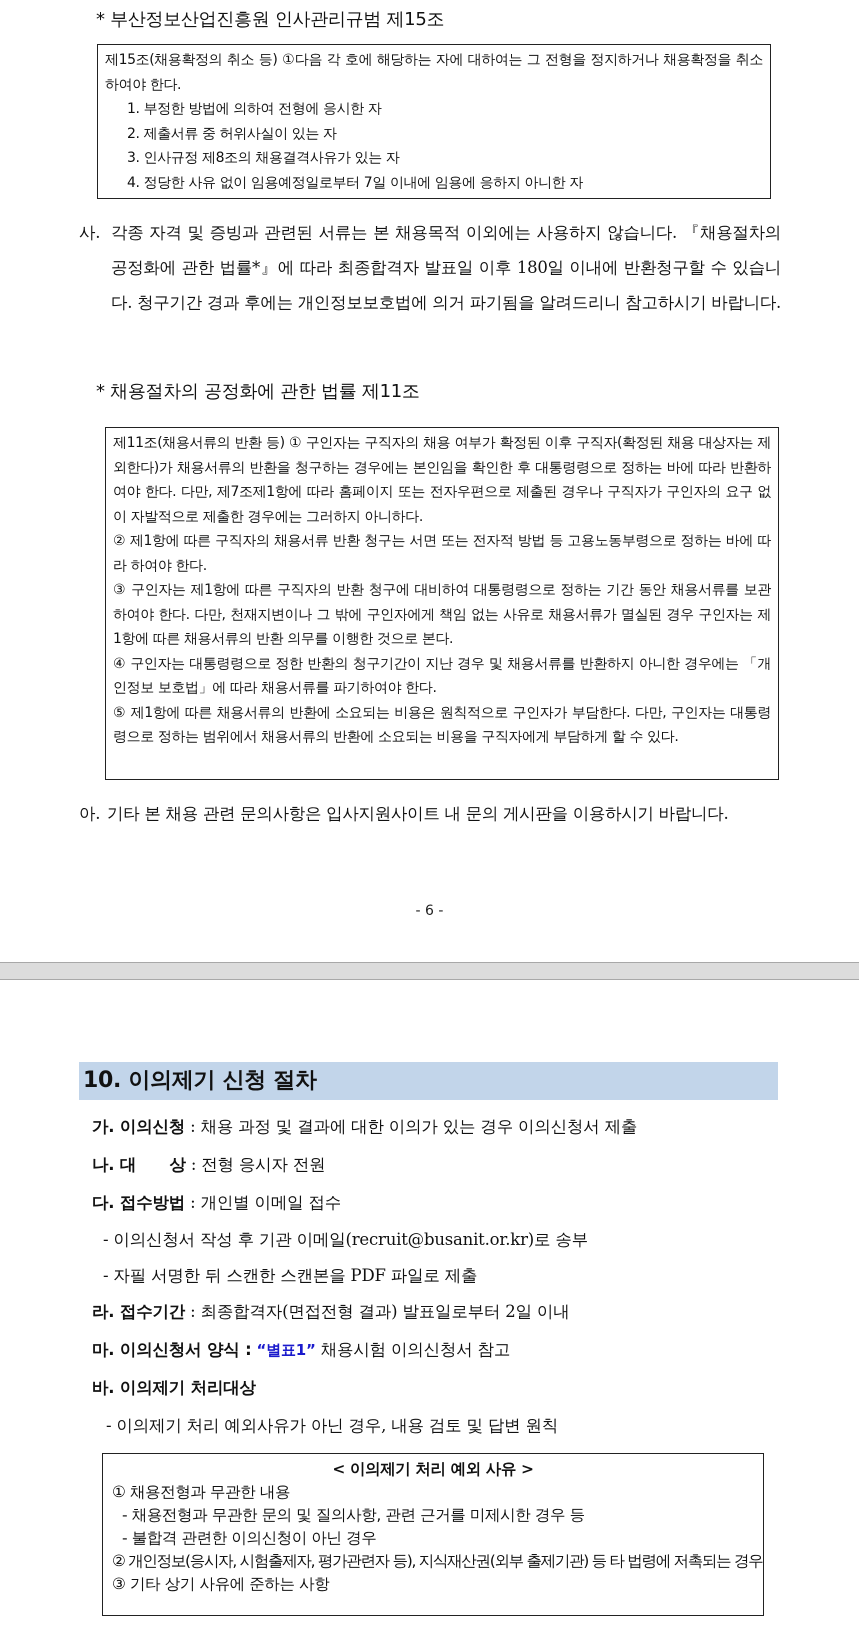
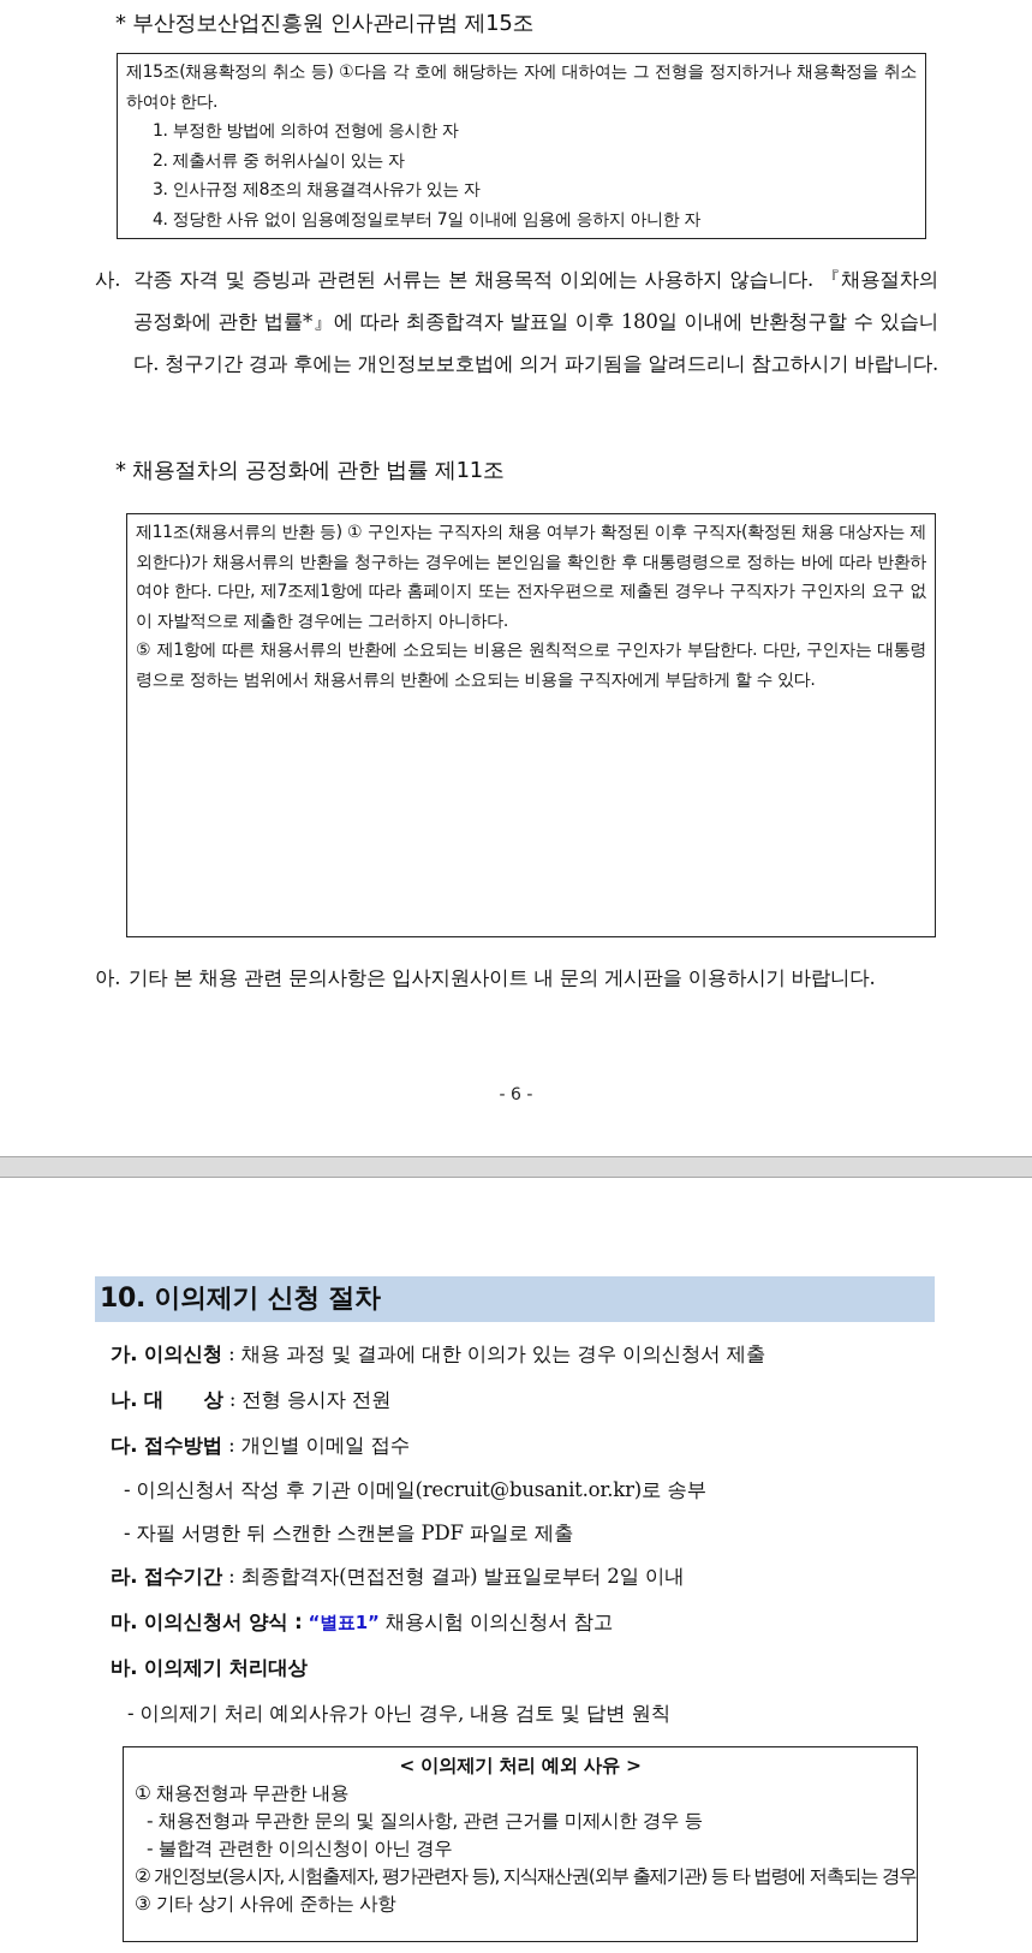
  * 부산정보산업진흥원 인사관리규범 제15조
  제15조(채용확정의 취소 등) ①다음 각 호에 해당하는 자에 대하여는 그 전형을 정지하거나 채용확정을 취소하여야 한다.
  1. 부정한 방법에 의하여 전형에 응시한 자
  2. 제출서류 중 허위사실이 있는 자
  3. 인사규정 제8조의 채용결격사유가 있는 자
  4. 정당한 사유 없이 임용예정일로부터 7일 이내에 임용에 응하지 아니한 자
  사.
  각종 자격 및 증빙과 관련된 서류는 본 채용목적 이외에는 사용하지 않습니다. 『채용절차의 공정화에 관한 법률*』에 따라 최종합격자 발표일 이후 180일 이내에 반환청구할 수 있습니다. 청구기간 경과 후에는 개인정보보호법에 의거 파기됨을 알려드리니 참고하시기 바랍니다.
  * 채용절차의 공정화에 관한 법률 제11조
  제11조(채용서류의 반환 등) ① 구인자는 구직자의 채용 여부가 확정된 이후 구직자(확정된 채용 대상자는 제외한다)가 채용서류의 반환을 청구하는 경우에는 본인임을 확인한 후 대통령령으로 정하는 바에 따라 반환하여야 한다. 다만, 제7조제1항에 따라 홈페이지 또는 전자우편으로 제출된 경우나 구직자가 구인자의 요구 없이 자발적으로 제출한 경우에는 그러하지 아니하다.
- ② 제1항에 따른 구직자의 채용서류 반환 청구는 서면 또는 전자적 방법 등 고용노동부령으로 정하는 바에 따라 하여야 한다.
- ③ 구인자는 제1항에 따른 구직자의 반환 청구에 대비하여 대통령령으로 정하는 기간 동안 채용서류를 보관하여야 한다. 다만, 천재지변이나 그 밖에 구인자에게 책임 없는 사유로 채용서류가 멸실된 경우 구인자는 제1항에 따른 채용서류의 반환 의무를 이행한 것으로 본다.
- ④ 구인자는 대통령령으로 정한 반환의 청구기간이 지난 경우 및 채용서류를 반환하지 아니한 경우에는 「개인정보 보호법」에 따라 채용서류를 파기하여야 한다.
  ⑤ 제1항에 따른 채용서류의 반환에 소요되는 비용은 원칙적으로 구인자가 부담한다. 다만, 구인자는 대통령령으로 정하는 범위에서 채용서류의 반환에 소요되는 비용을 구직자에게 부담하게 할 수 있다.
  아.
  기타 본 채용 관련 문의사항은 입사지원사이트 내 문의 게시판을 이용하시기 바랍니다.
  - 6 -
  10. 이의제기 신청 절차
  가. 이의신청 : 채용 과정 및 결과에 대한 이의가 있는 경우 이의신청서 제출
  나. 대 상 : 전형 응시자 전원
  다. 접수방법 : 개인별 이메일 접수
  - 이의신청서 작성 후 기관 이메일(recruit@busanit.or.kr)로 송부
  - 자필 서명한 뒤 스캔한 스캔본을 PDF 파일로 제출
  라. 접수기간 : 최종합격자(면접전형 결과) 발표일로부터 2일 이내
  마. 이의신청서 양식 : “별표1” 채용시험 이의신청서 참고
  바. 이의제기 처리대상
  - 이의제기 처리 예외사유가 아닌 경우, 내용 검토 및 답변 원칙
  < 이의제기 처리 예외 사유 >
  ① 채용전형과 무관한 내용
  - 채용전형과 무관한 문의 및 질의사항, 관련 근거를 미제시한 경우 등
  - 불합격 관련한 이의신청이 아닌 경우
  ② 개인정보(응시자, 시험출제자, 평가관련자 등), 지식재산권(외부 출제기관) 등 타 법령에 저촉되는 경우
  ③ 기타 상기 사유에 준하는 사항
